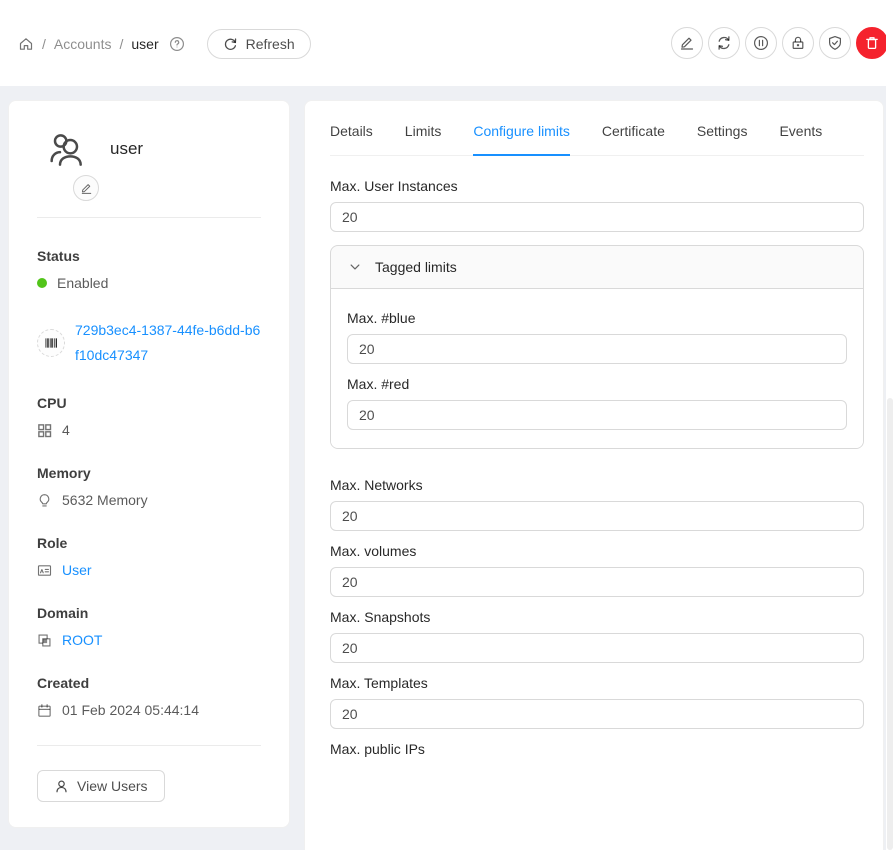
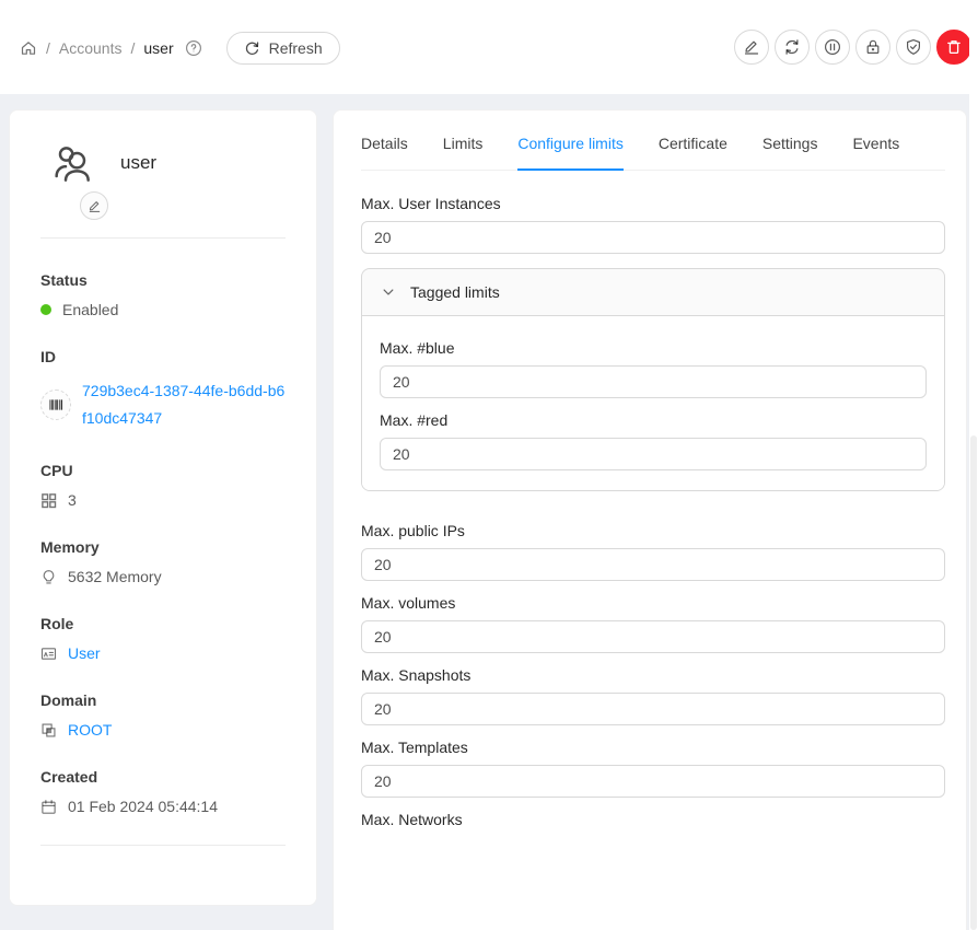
  /
  Accounts
  /
  user
  Refresh
  user
  Status
  Enabled
+ ID
  729b3ec4-1387-44fe-b6dd-b6f10dc47347
  CPU
- 4
+ 3
  Memory
  5632 Memory
  Role
  User
  Domain
  ROOT
  Created
  01 Feb 2024 05:44:14
- View Users
  Details
  Limits
  Configure limits
  Certificate
  Settings
  Events
  Max. User Instances
  20
  Tagged limits
  Max. #blue
  20
  Max. #red
  20
- Max. Networks
+ Max. public IPs
  20
  Max. volumes
  20
  Max. Snapshots
  20
  Max. Templates
  20
- Max. public IPs
+ Max. Networks
